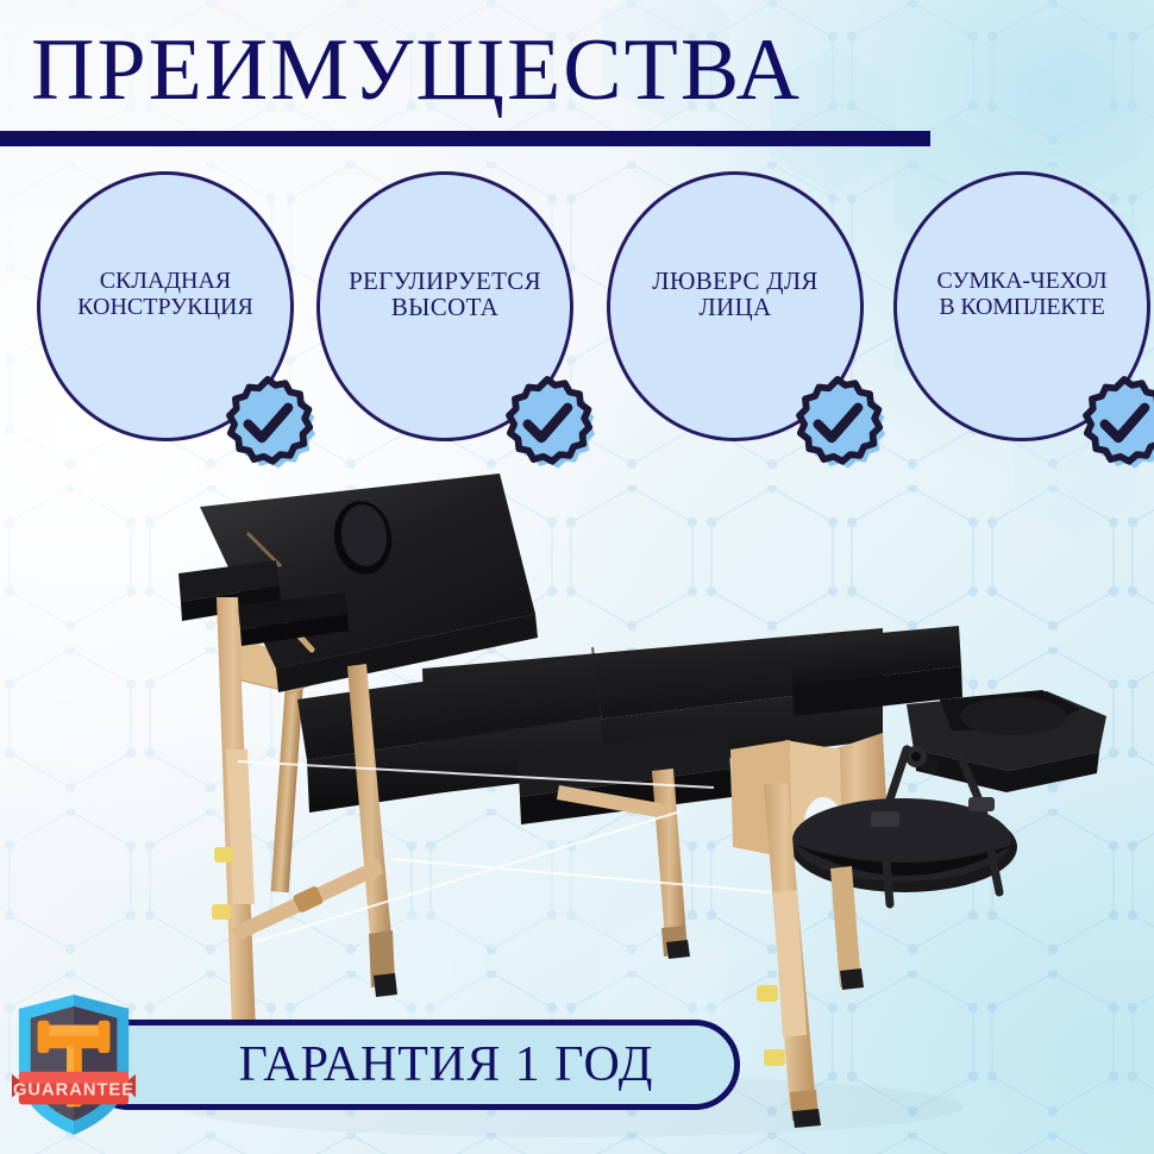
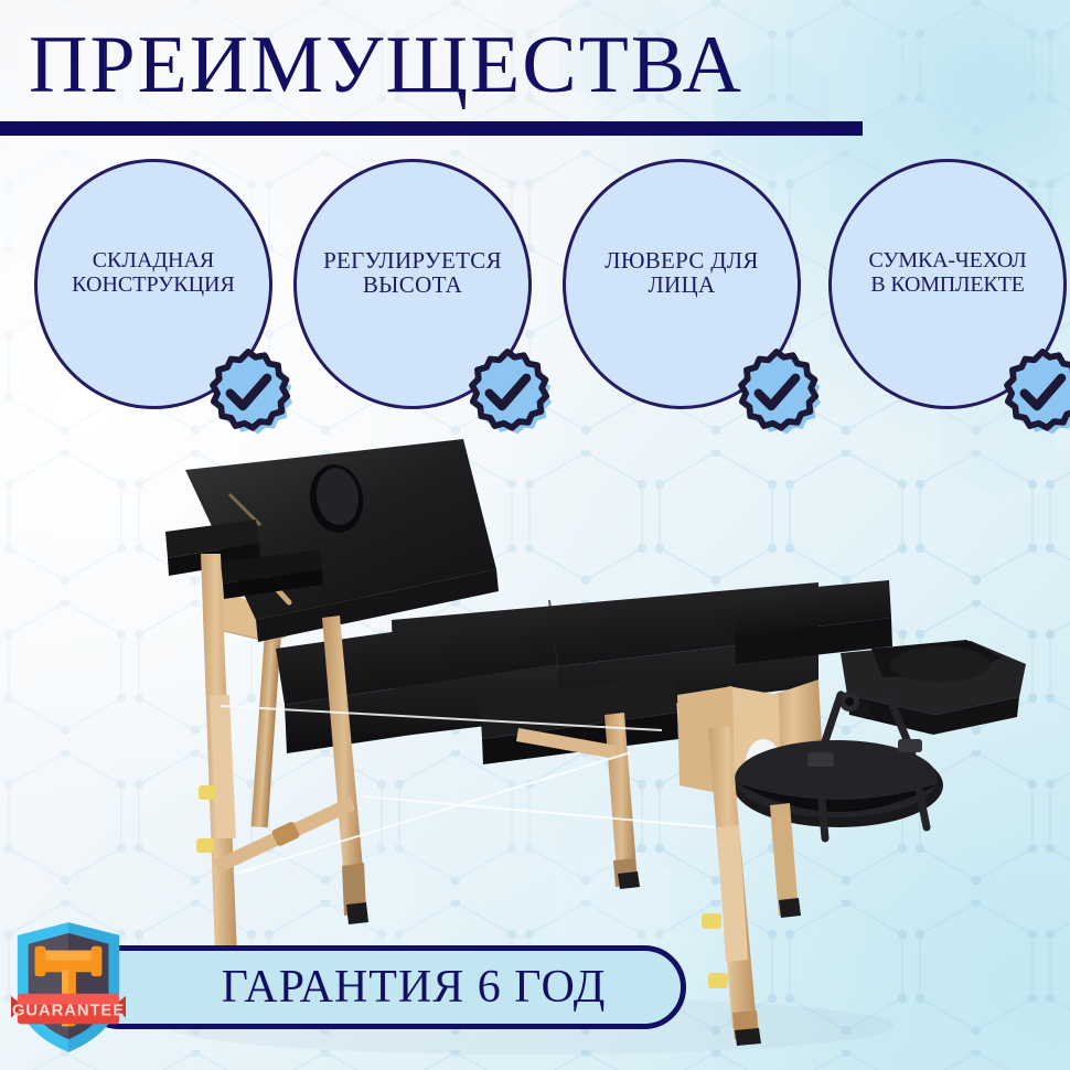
  ПРЕИМУЩЕСТВА
  СКЛАДНАЯ
  КОНСТРУКЦИЯ
  РЕГУЛИРУЕТСЯ
  ВЫСОТА
  ЛЮВЕРС ДЛЯ
  ЛИЦА
  СУМКА-ЧЕХОЛ
  В КОМПЛЕКТЕ
- ГАРАНТИЯ 1 ГОД
+ ГАРАНТИЯ 6 ГОД
  GUARANTEE
